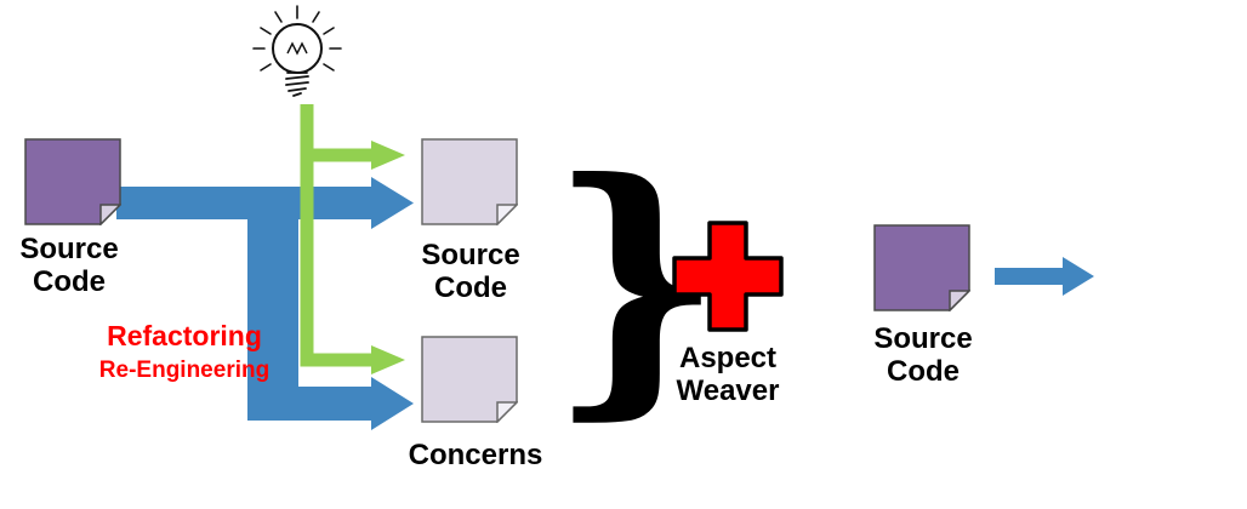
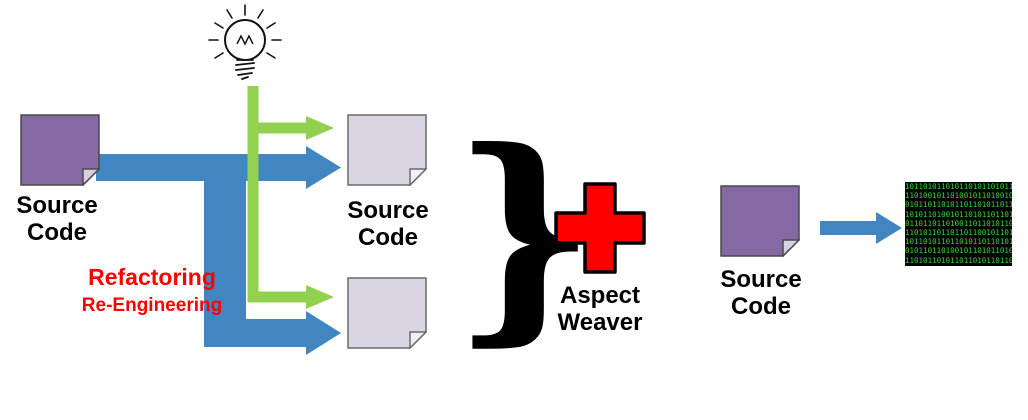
  }
+ 101101011010110101101011
+ 110100101101001011010010
+ 010110110101101101011011
+ 101011010010110101101101
+ 011011011010011011010110
+ 110101101101101100101101
+ 101101011011010110110101
+ 010110110100101101011010
+ 110101101011011010110110
  Source Code
  Refactoring
  Re-Engineering
  Source Code
- Concerns
  Aspect Weaver
  Source Code
